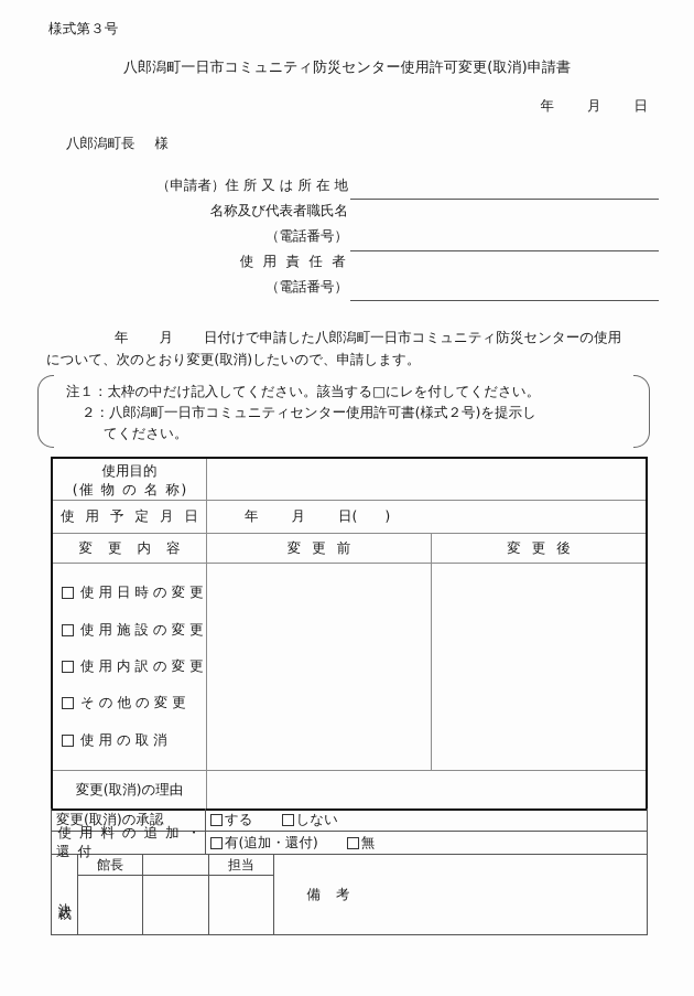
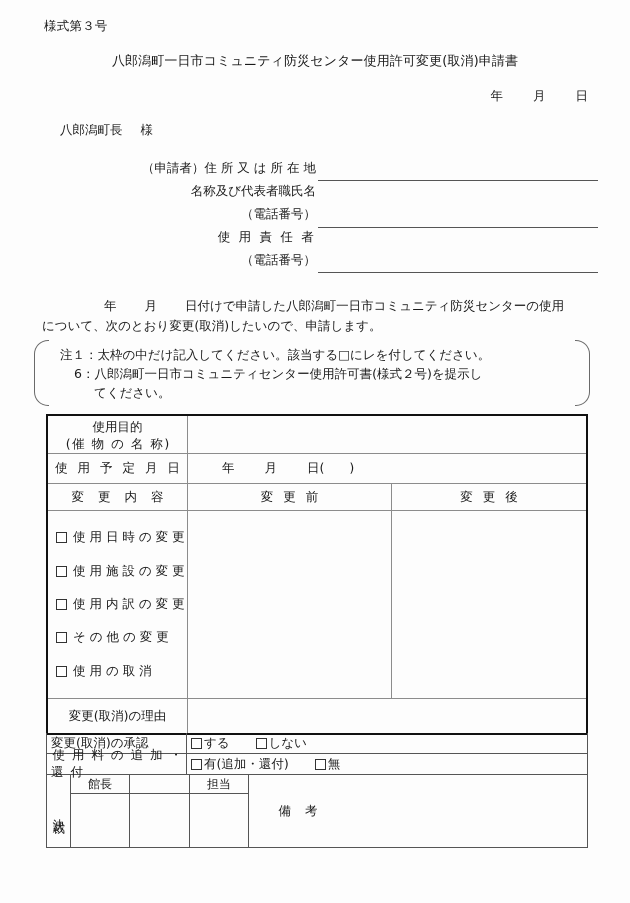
  様式第３号
  八郎潟町一日市コミュニティ防災センター使用許可変更(取消)申請書
  年 月 日
  八郎潟町長 様
  （申請者）住 所 又 は 所 在 地
  名称及び代表者職氏名
  （電話番号）
  使 用 責 任 者
  （電話番号）
  年 月 日付けで申請した八郎潟町一日市コミュニティ防災センターの使用
  について、次のとおり変更(取消)したいので、申請します。
  注１：太枠の中だけ記入してください。該当する□にレを付してください。
- ２：八郎潟町一日市コミュニティセンター使用許可書(様式２号)を提示し
+ 6：八郎潟町一日市コミュニティセンター使用許可書(様式２号)を提示し
  てください。
  使用目的
  (催 物 の 名 称)
  使 用 予 定 月 日
  年
  月
  日( )
  変 更 内 容
  変 更 前
  変 更 後
  使 用 日 時 の 変 更
  使 用 施 設 の 変 更
  使 用 内 訳 の 変 更
  そ の 他 の 変 更
  使 用 の 取 消
  変更(取消)の理由
  変更(取消)の承認
  する
  しない
  使 用 料 の 追 加 ・ 還 付
  有(追加・還付)
  無
  館長
  担当
  備 考
